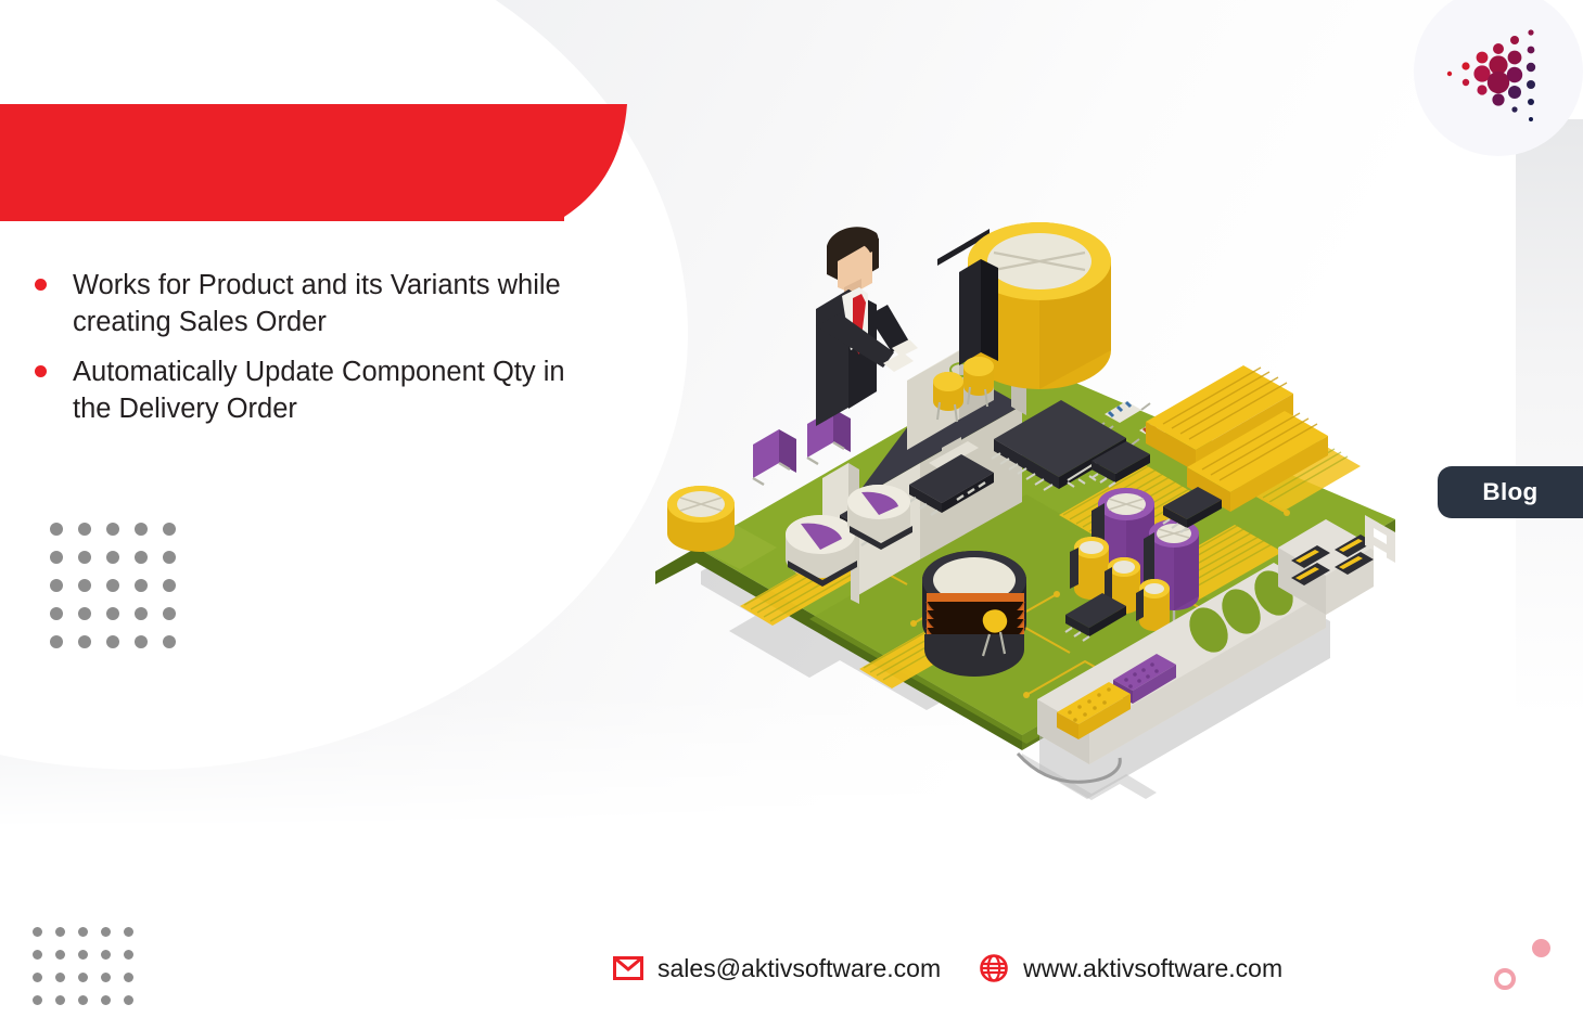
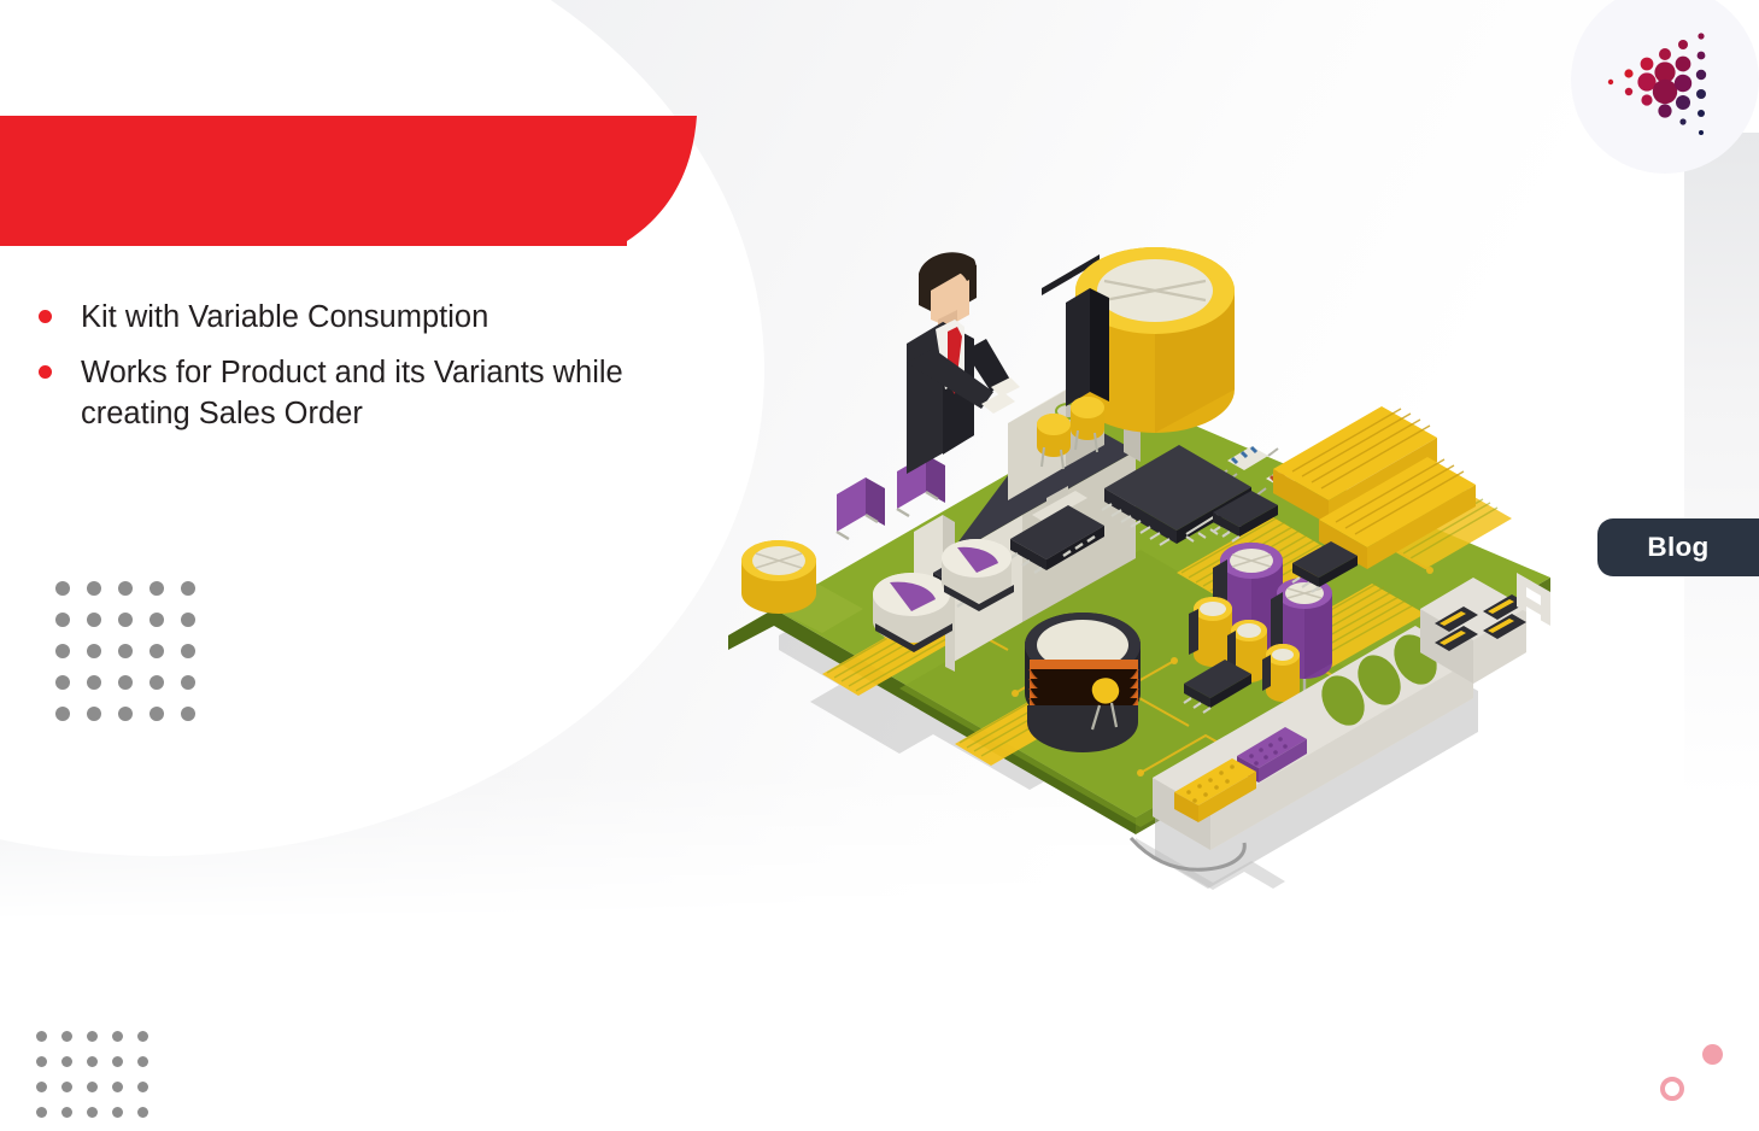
+ Kit with Variable Consumption
  Works for Product and its Variants while creating Sales Order
- Automatically Update Component Qty in the Delivery Order
  Blog
- sales@aktivsoftware.com
- www.aktivsoftware.com
